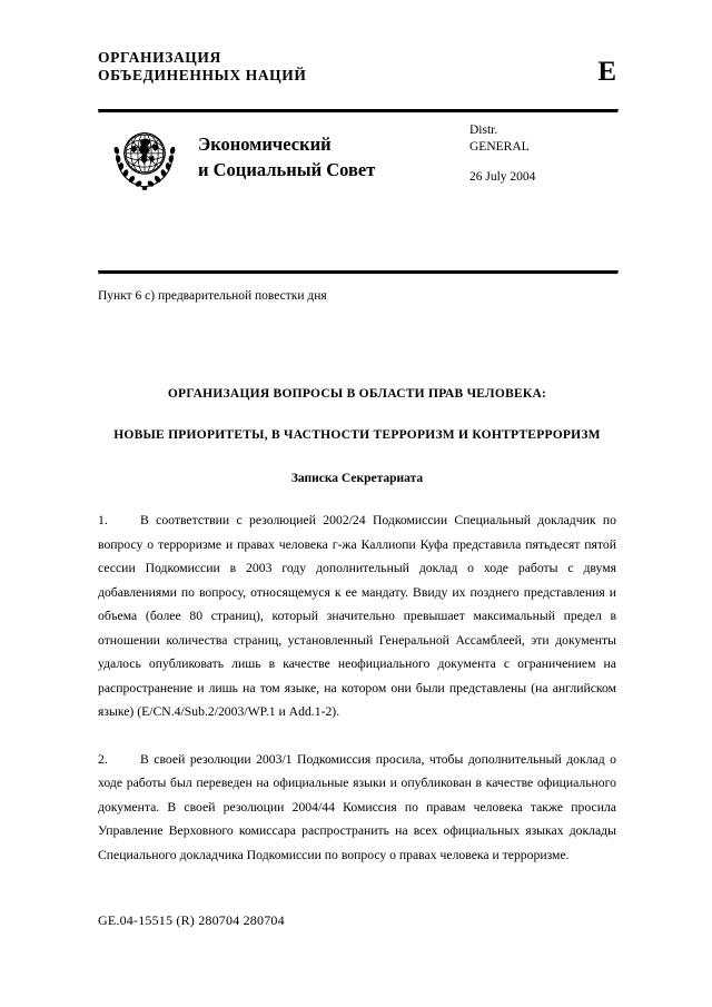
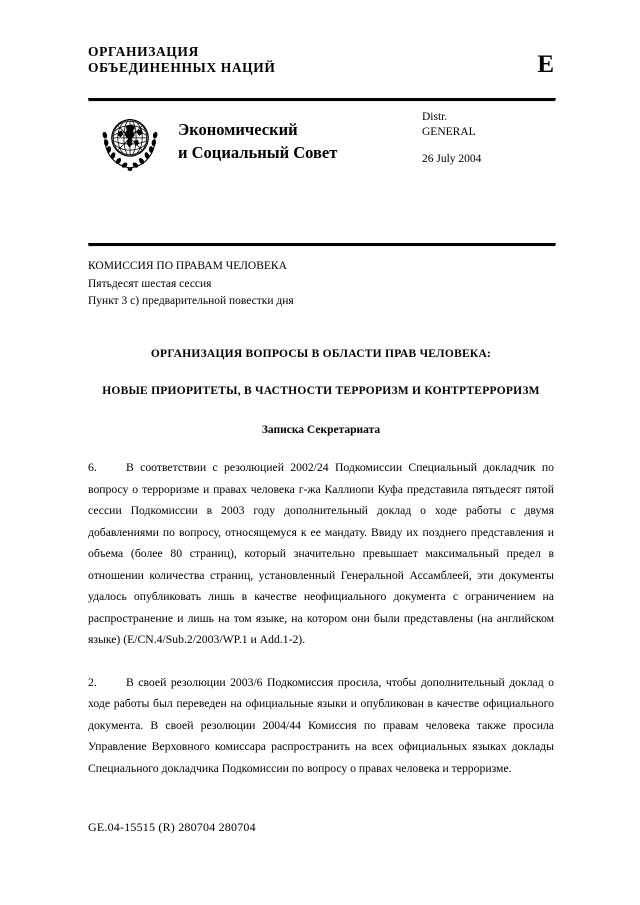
  ОРГАНИЗАЦИЯ
  ОБЪЕДИНЕННЫХ НАЦИЙ
  E
  Экономический
  и Социальный Совет
  Distr.
  GENERAL
  26 July 2004
+ КОМИССИЯ ПО ПРАВАМ ЧЕЛОВЕКА
+ Пятьдесят шестая сессия
- Пункт 6 с) предварительной повестки дня
+ Пункт 3 с) предварительной повестки дня
  ОРГАНИЗАЦИЯ ВОПРОСЫ В ОБЛАСТИ ПРАВ ЧЕЛОВЕКА:
  НОВЫЕ ПРИОРИТЕТЫ, В ЧАСТНОСТИ ТЕРРОРИЗМ И КОНТРТЕРРОРИЗМ
  Записка Секретариата
- 1. В соответствии с резолюцией 2002/24 Подкомиссии Специальный докладчик по вопросу о терроризме и правах человека г-жа Каллиопи Куфа представила пятьдесят пятой сессии Подкомиссии в 2003 году дополнительный доклад о ходе работы с двумя добавлениями по вопросу, относящемуся к ее мандату. Ввиду их позднего представления и объема (более 80 страниц), который значительно превышает максимальный предел в отношении количества страниц, установленный Генеральной Ассамблеей, эти документы удалось опубликовать лишь в качестве неофициального документа с ограничением на распространение и лишь на том языке, на котором они были представлены (на английском языке) (E/CN.4/Sub.2/2003/WP.1 и Add.1-2).
+ 6. В соответствии с резолюцией 2002/24 Подкомиссии Специальный докладчик по вопросу о терроризме и правах человека г-жа Каллиопи Куфа представила пятьдесят пятой сессии Подкомиссии в 2003 году дополнительный доклад о ходе работы с двумя добавлениями по вопросу, относящемуся к ее мандату. Ввиду их позднего представления и объема (более 80 страниц), который значительно превышает максимальный предел в отношении количества страниц, установленный Генеральной Ассамблеей, эти документы удалось опубликовать лишь в качестве неофициального документа с ограничением на распространение и лишь на том языке, на котором они были представлены (на английском языке) (E/CN.4/Sub.2/2003/WP.1 и Add.1-2).
- 2. В своей резолюции 2003/1 Подкомиссия просила, чтобы дополнительный доклад о ходе работы был переведен на официальные языки и опубликован в качестве официального документа. В своей резолюции 2004/44 Комиссия по правам человека также просила Управление Верховного комиссара распространить на всех официальных языках доклады Специального докладчика Подкомиссии по вопросу о правах человека и терроризме.
+ 2. В своей резолюции 2003/6 Подкомиссия просила, чтобы дополнительный доклад о ходе работы был переведен на официальные языки и опубликован в качестве официального документа. В своей резолюции 2004/44 Комиссия по правам человека также просила Управление Верховного комиссара распространить на всех официальных языках доклады Специального докладчика Подкомиссии по вопросу о правах человека и терроризме.
  GE.04-15515 (R) 280704 280704
